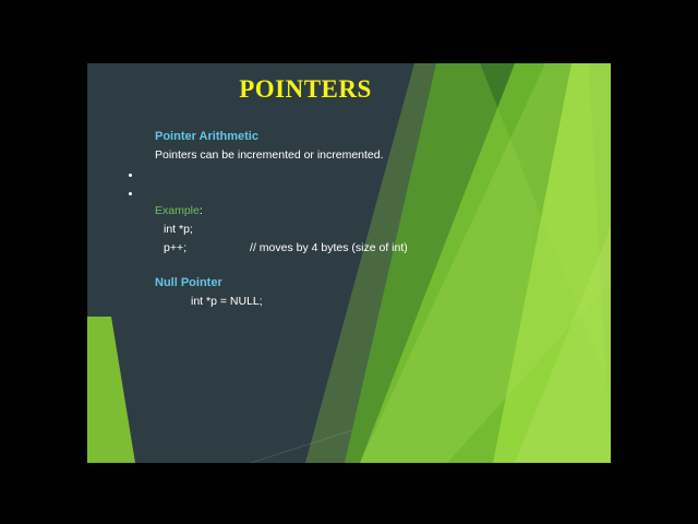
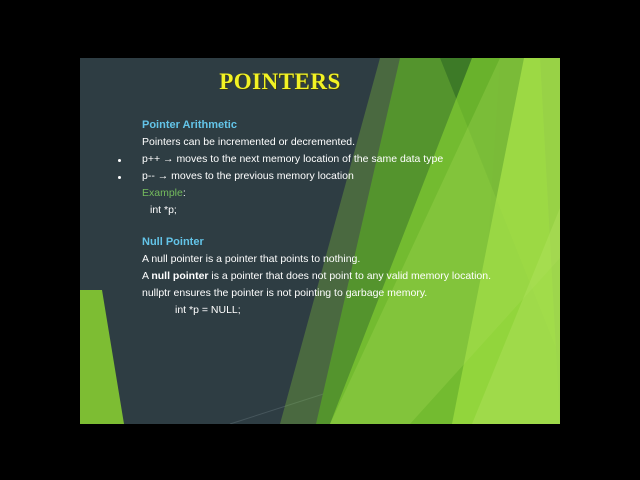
  POINTERS
  Pointer Arithmetic
- Pointers can be incremented or incremented.
+ Pointers can be incremented or decremented.
+ p++ → moves to the next memory location of the same data type
+ p-- → moves to the previous memory location
  Example:
  int *p;
- p++; // moves by 4 bytes (size of int)
  Null Pointer
+ A null pointer is a pointer that points to nothing.
+ A null pointer is a pointer that does not point to any valid memory location.
+ nullptr ensures the pointer is not pointing to garbage memory.
  int *p = NULL;
